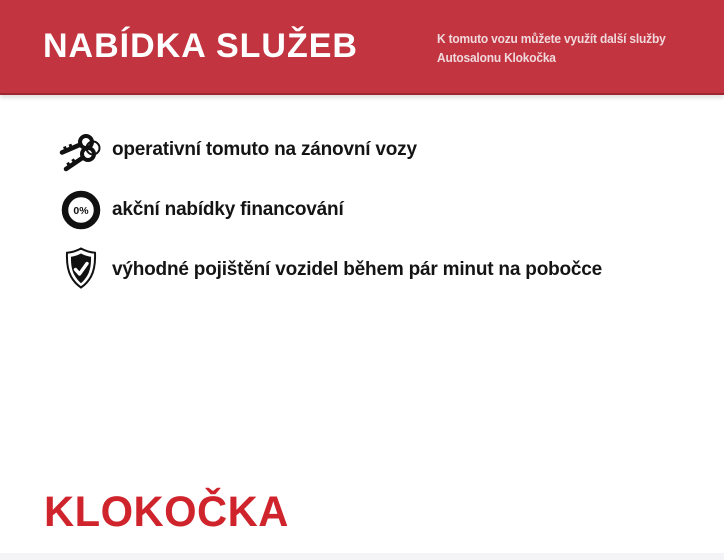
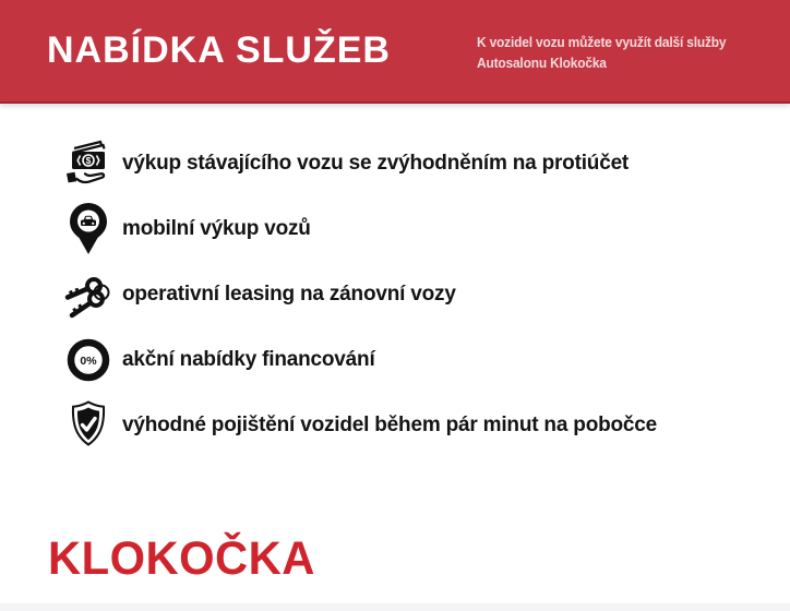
  NABÍDKA SLUŽEB
- K tomuto vozu můžete využít další služby
+ K vozidel vozu můžete využít další služby
  Autosalonu Klokočka
+ $
+ výkup stávajícího vozu se zvýhodněním na protiúčet
+ mobilní výkup vozů
- operativní tomuto na zánovní vozy
+ operativní leasing na zánovní vozy
  0%
  akční nabídky financování
  výhodné pojištění vozidel během pár minut na pobočce
  KLOKOČKA
